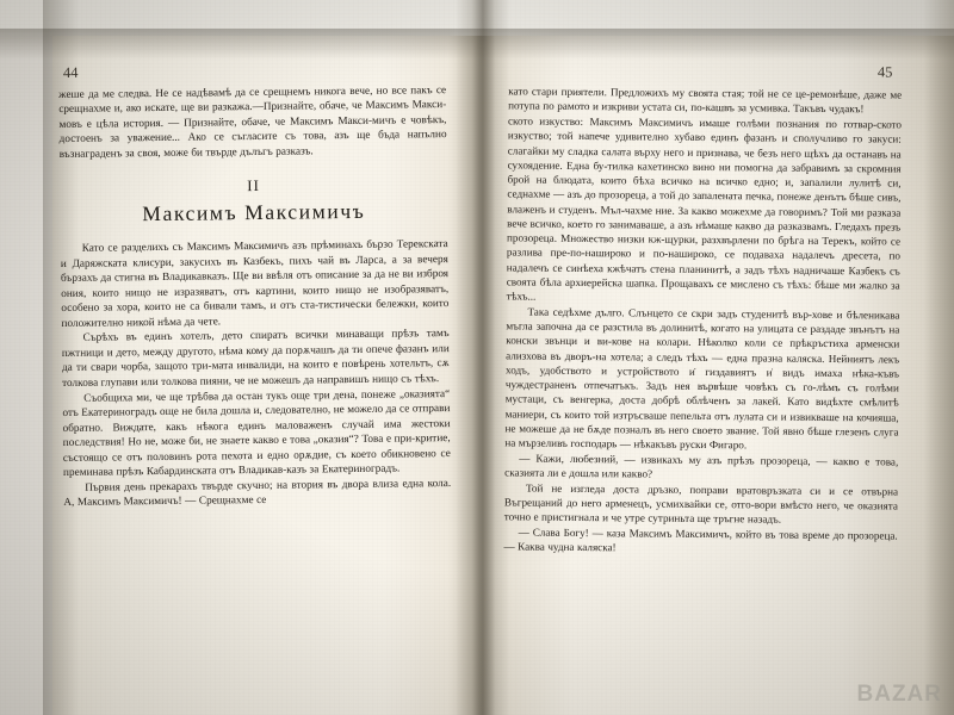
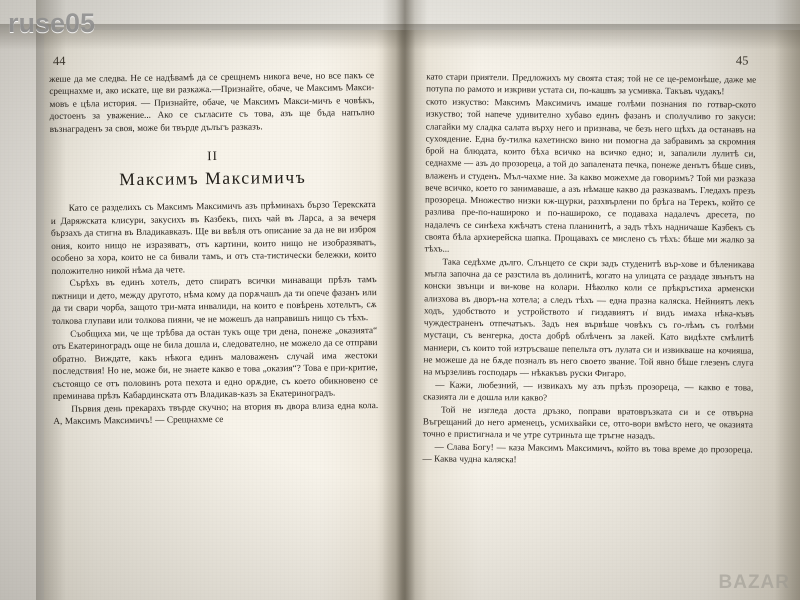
+ ruse05
  BAZAR
